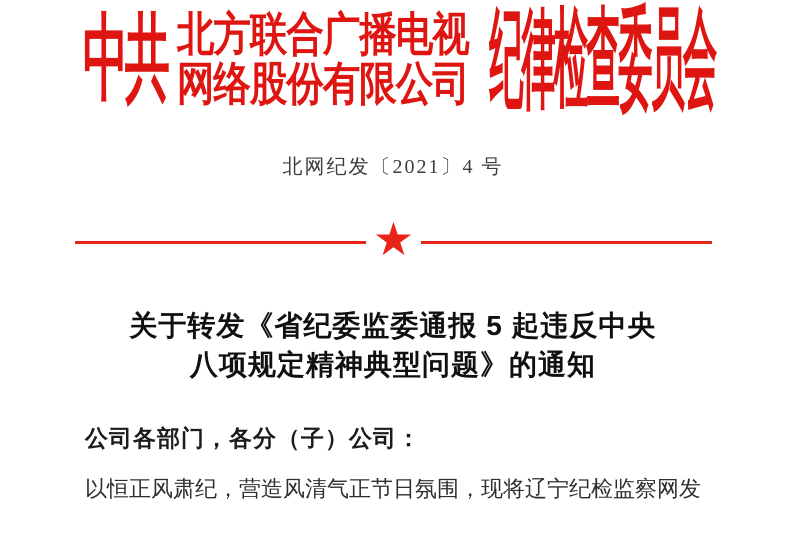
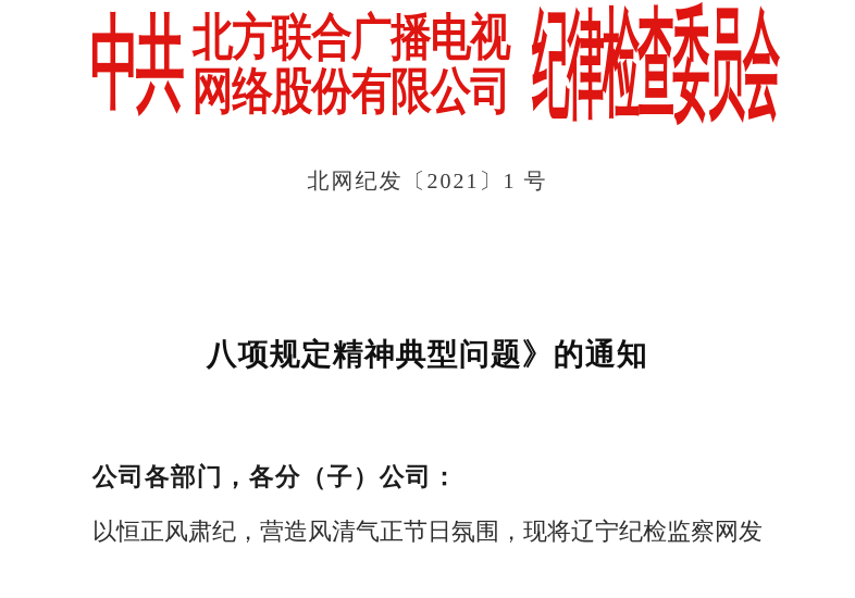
  中共
  北方联合广播电视
  网络股份有限公司
  纪律检查委员会
- 北网纪发〔2021〕4 号
+ 北网纪发〔2021〕1 号
- ★
- 关于转发《省纪委监委通报 5 起违反中央
  八项规定精神典型问题》的通知
  公司各部门，各分（子）公司：
  以恒正风肃纪，营造风清气正节日氛围，现将辽宁纪检监察网发
